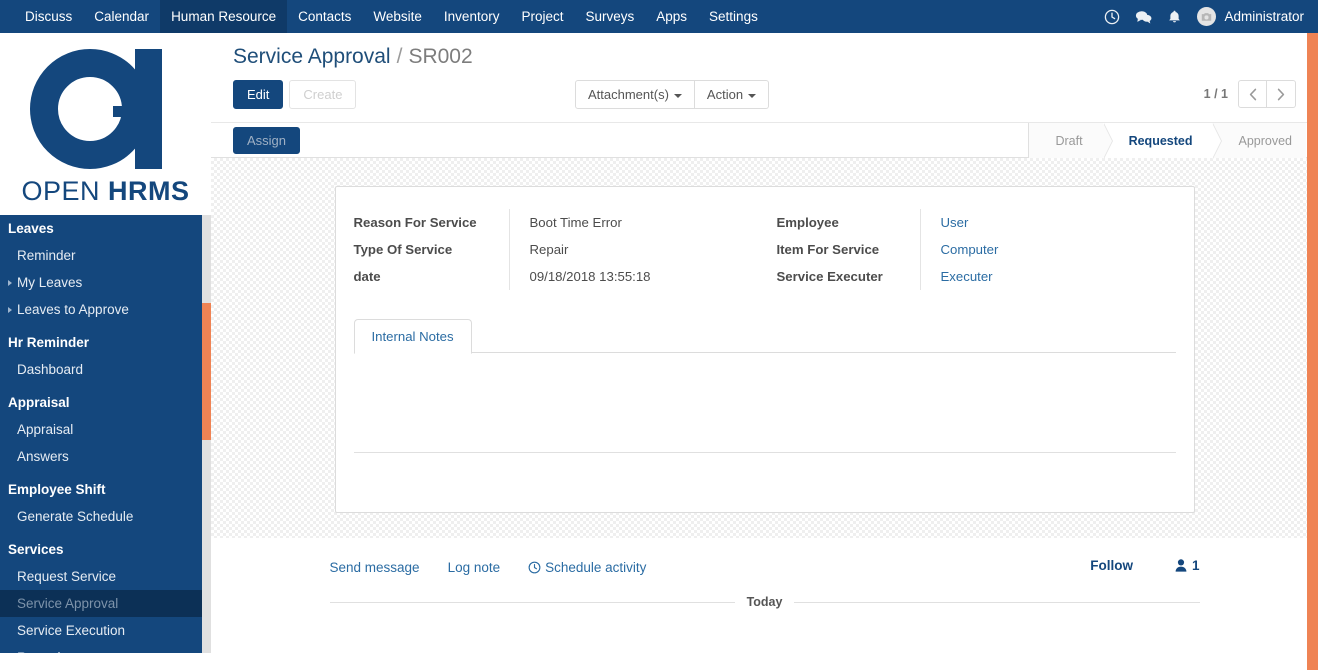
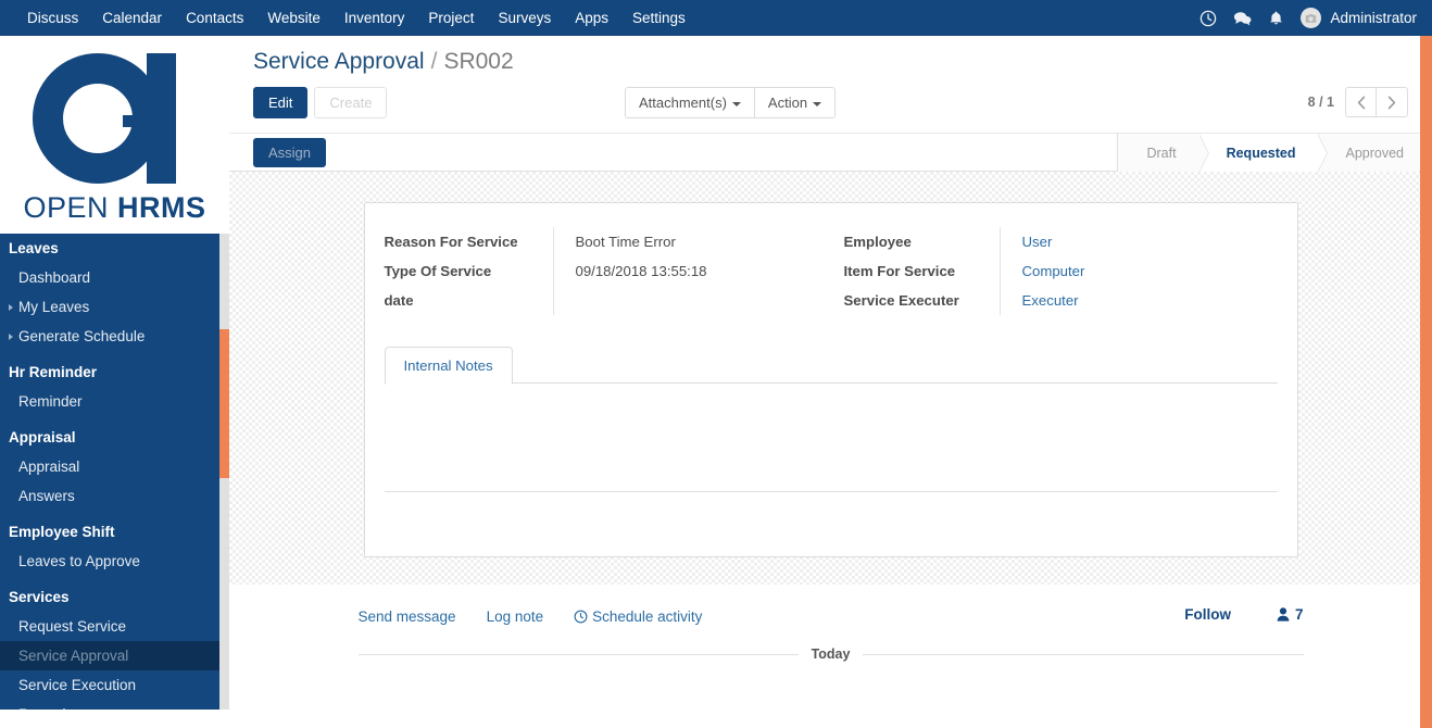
  Discuss
  Calendar
- Human Resource
  Contacts
  Website
  Inventory
  Project
  Surveys
  Apps
  Settings
  Administrator
  OPEN HRMS
  Leaves
- Reminder
+ Dashboard
  My Leaves
- Leaves to Approve
+ Generate Schedule
  Hr Reminder
- Dashboard
+ Reminder
  Appraisal
  Appraisal
  Answers
  Employee Shift
- Generate Schedule
+ Leaves to Approve
  Services
  Request Service
  Service Approval
  Service Execution
  Service Approval
  /
  SR002
  Edit
  Create
  Attachment(s)
  Action
- 1 / 1
+ 8 / 1
  Assign
  Draft
  Requested
  Approved
  Reason For Service
  Type Of Service
  date
  Boot Time Error
- Repair
  09/18/2018 13:55:18
  Employee
  Item For Service
  Service Executer
  User
  Computer
  Executer
  Internal Notes
  Send message
  Log note
  Schedule activity
  Follow
- 1
+ 7
  Today
